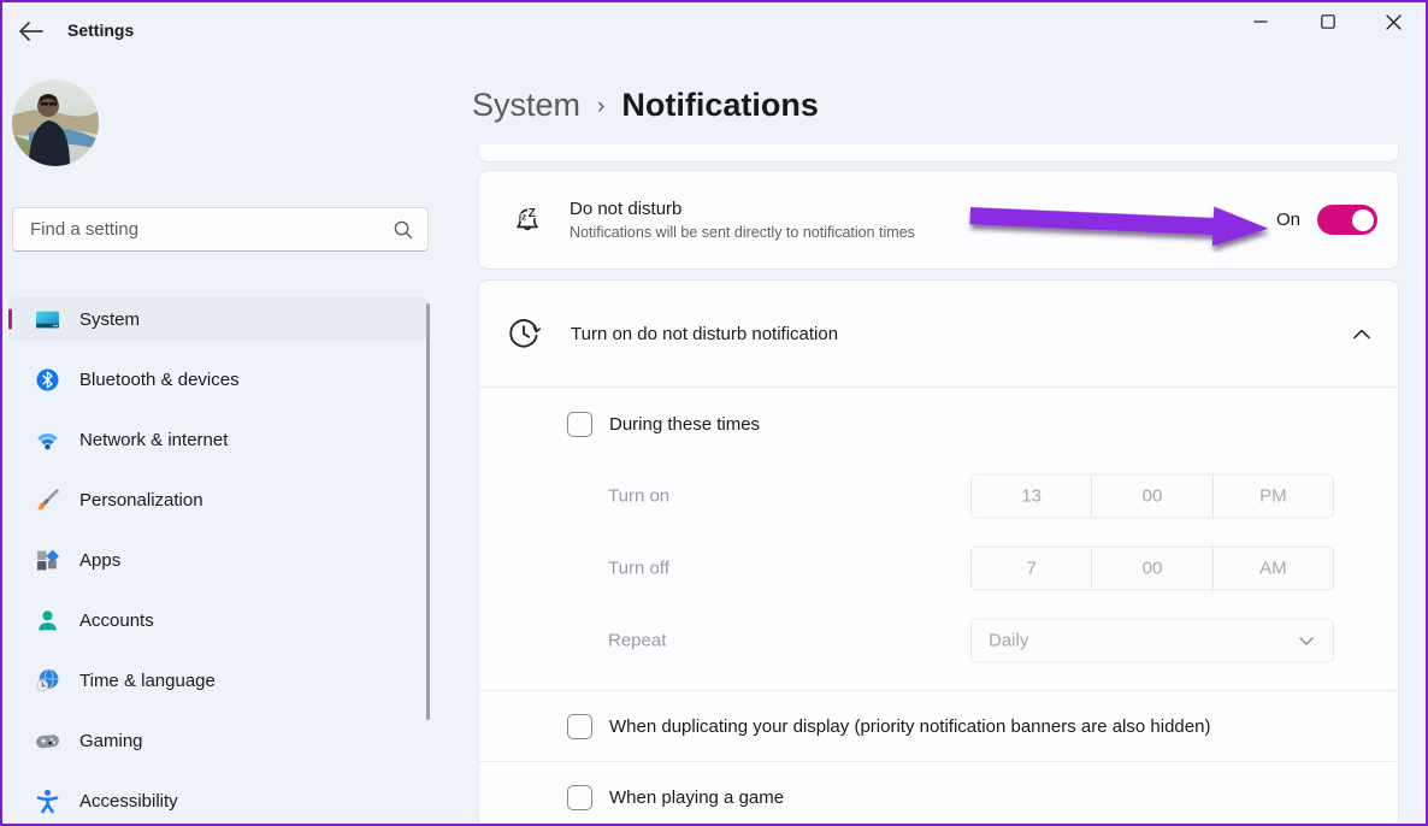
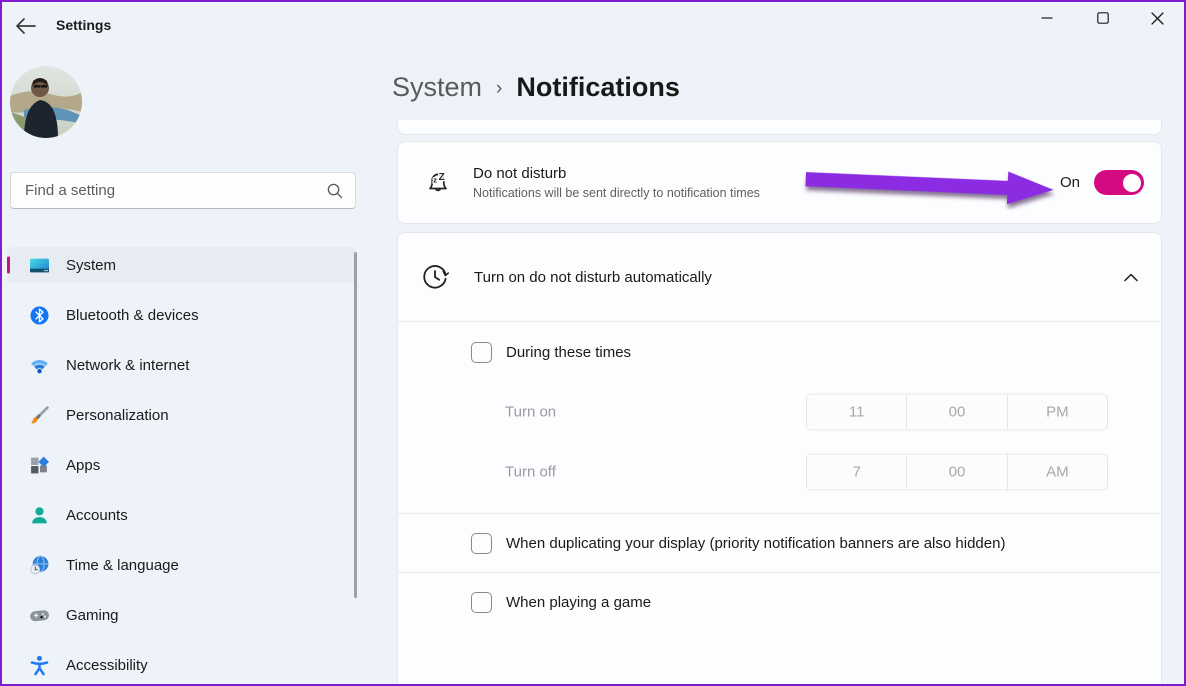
  Settings
  Find a setting
  System
  Bluetooth & devices
  Network & internet
  Personalization
  Apps
  Accounts
  Time & language
  Gaming
  Accessibility
  System
  ›
  Notifications
  z
  Z
  Do not disturb
  Notifications will be sent directly to notification times
  On
- Turn on do not disturb notification
+ Turn on do not disturb automatically
  During these times
  Turn on
- 13
+ 11
  00
  PM
  Turn off
  7
  00
  AM
- Repeat
- Daily
  When duplicating your display (priority notification banners are also hidden)
  When playing a game
